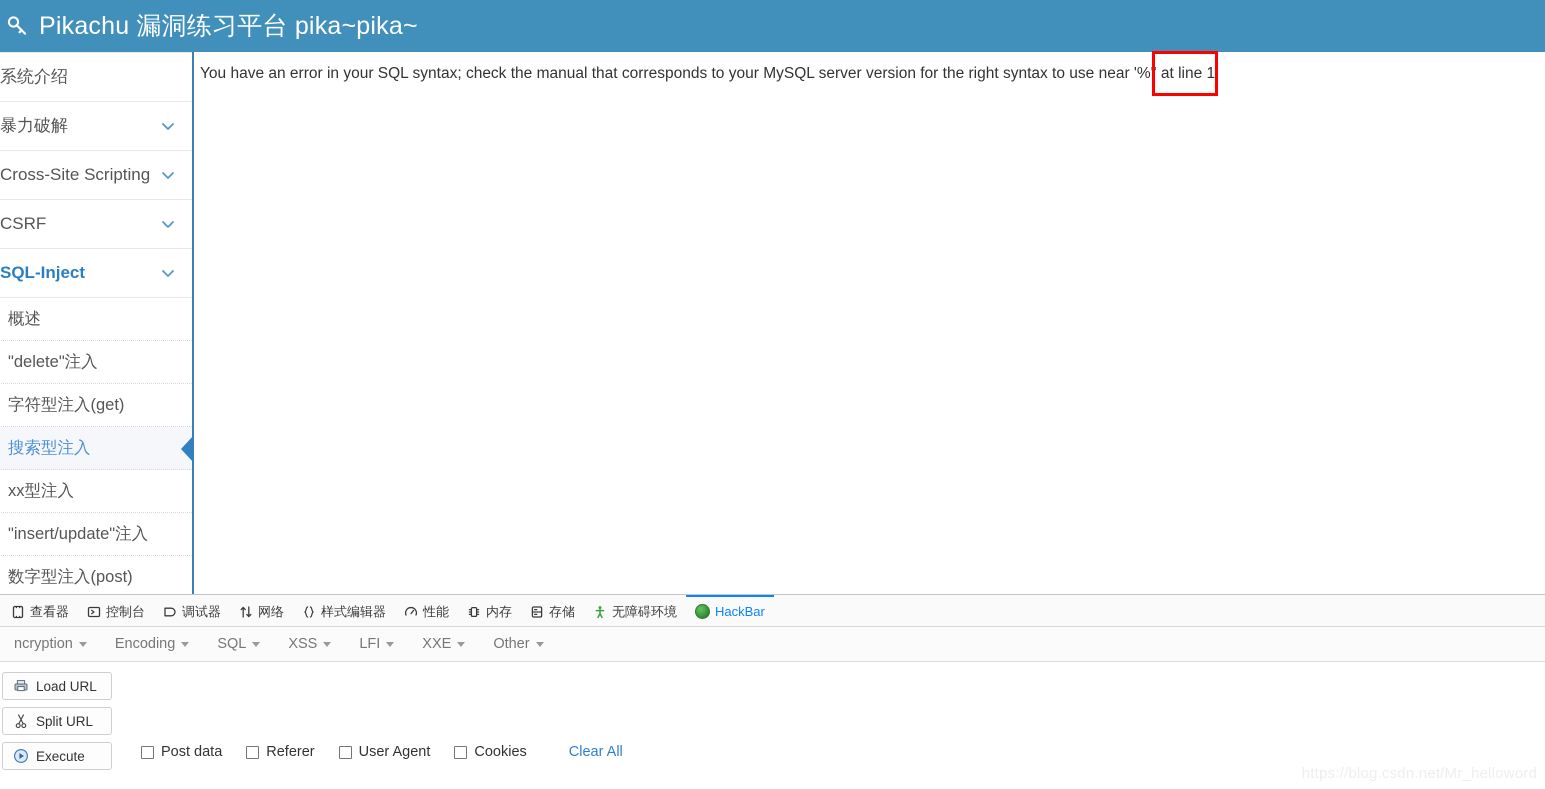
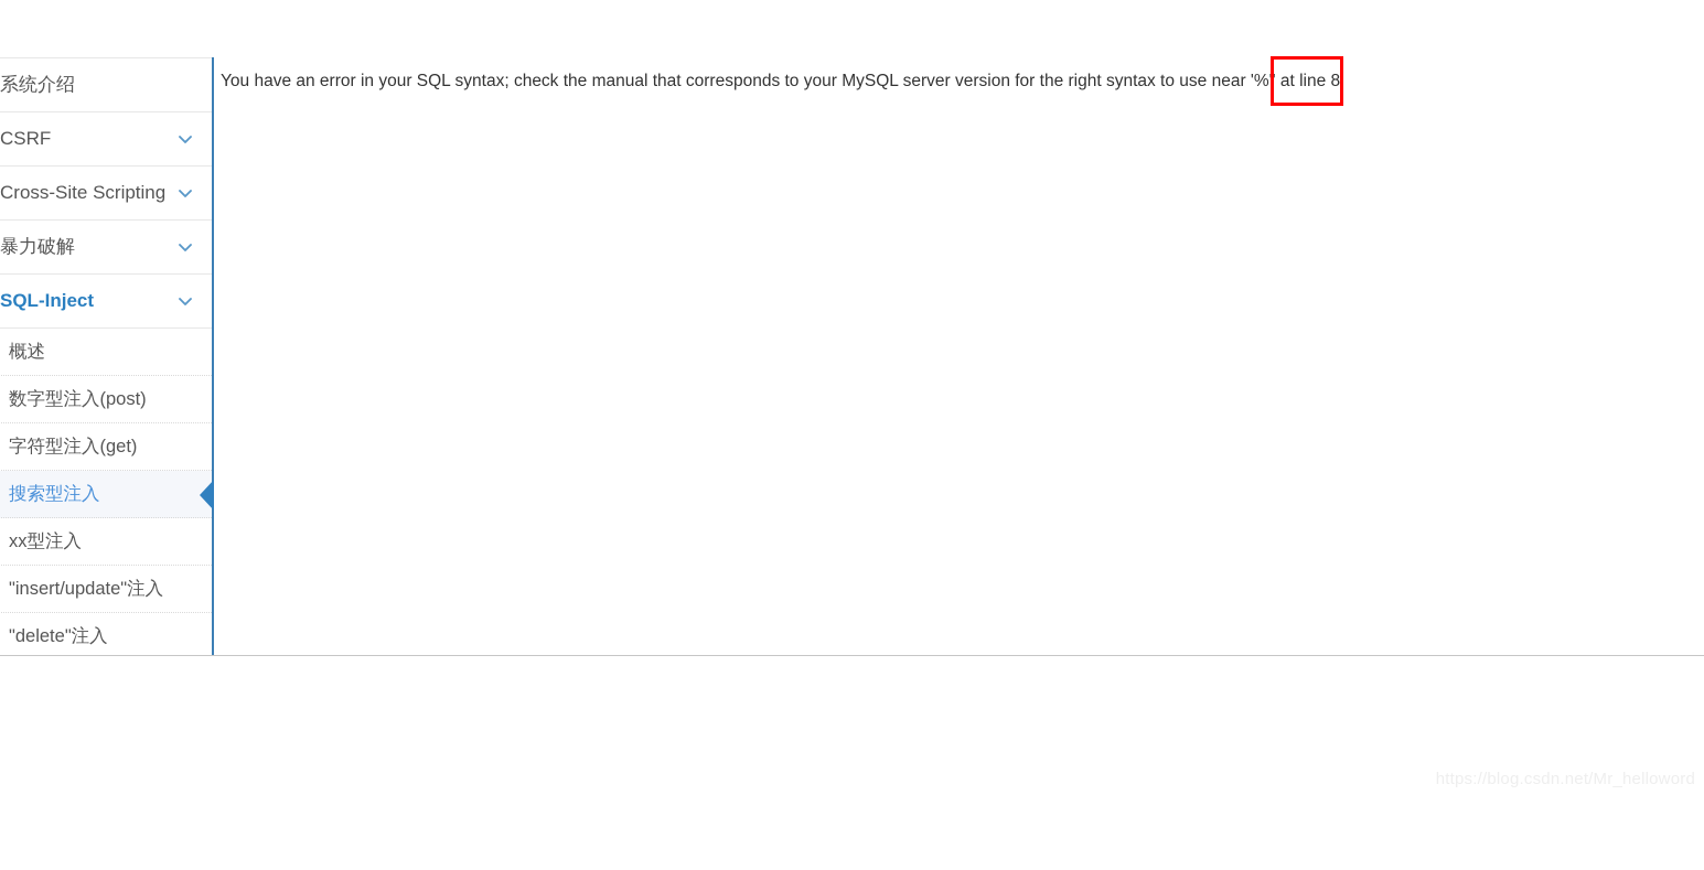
- Pikachu 漏洞练习平台 pika~pika~
  系统介绍
- 暴力破解
+ CSRF
  Cross-Site Scripting
- CSRF
+ 暴力破解
  SQL-Inject
  概述
- "delete"注入
+ 数字型注入(post)
  字符型注入(get)
  搜索型注入
  xx型注入
  "insert/update"注入
- 数字型注入(post)
+ "delete"注入
- You have an error in your SQL syntax; check the manual that corresponds to your MySQL server version for the right syntax to use near '%'' at line 1
+ You have an error in your SQL syntax; check the manual that corresponds to your MySQL server version for the right syntax to use near '%'' at line 8
- 查看器
- 控制台
- 调试器
- 网络
- 样式编辑器
- 性能
- 内存
- 存储
- 无障碍环境
- HackBar
- ncryption
- Encoding
- SQL
- XSS
- LFI
- XXE
- Other
- Load URL
- Split URL
- Execute
- Post data
- Referer
- User Agent
- Cookies
- Clear All
